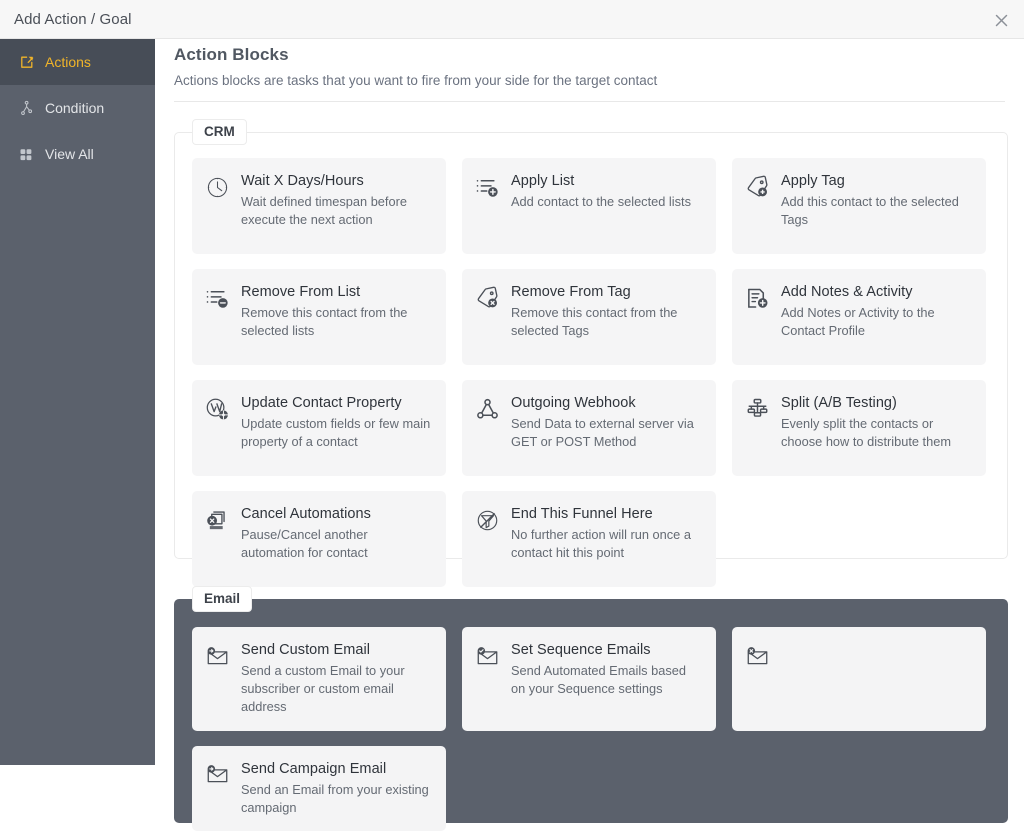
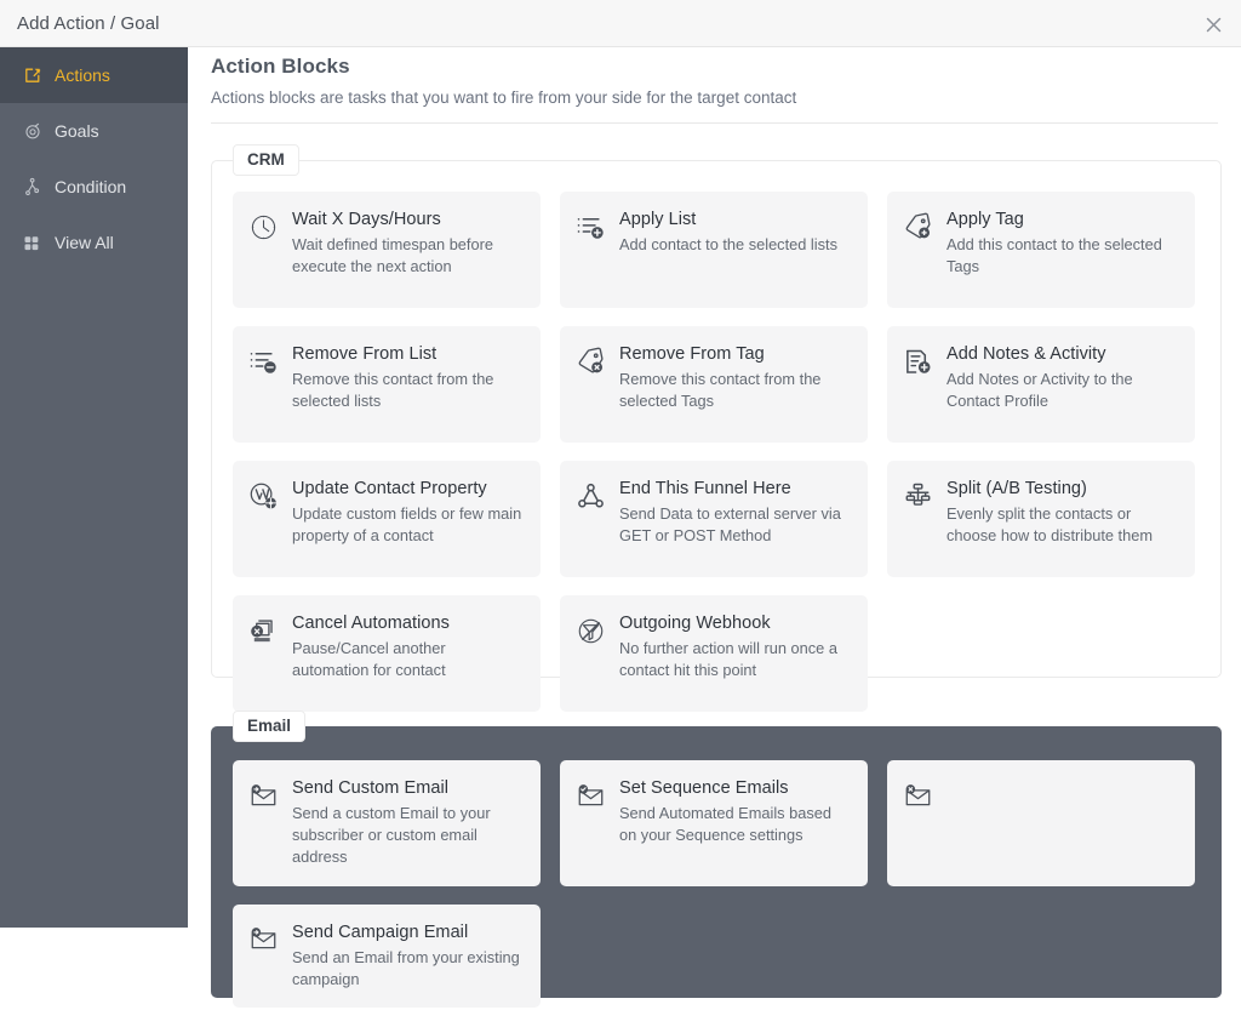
  Add Action / Goal
  Actions
+ Goals
  Condition
  View All
  Action Blocks
  Actions blocks are tasks that you want to fire from your side for the target contact
  CRM
  Wait X Days/Hours
  Wait defined timespan before execute the next action
  Apply List
  Add contact to the selected lists
  Apply Tag
  Add this contact to the selected Tags
  Remove From List
  Remove this contact from the selected lists
  Remove From Tag
  Remove this contact from the selected Tags
  Add Notes & Activity
  Add Notes or Activity to the Contact Profile
  Update Contact Property
  Update custom fields or few main property of a contact
- Outgoing Webhook
+ End This Funnel Here
  Send Data to external server via GET or POST Method
  Split (A/B Testing)
  Evenly split the contacts or choose how to distribute them
  Cancel Automations
  Pause/Cancel another automation for contact
- End This Funnel Here
+ Outgoing Webhook
  No further action will run once a contact hit this point
  Email
  Send Custom Email
  Send a custom Email to your subscriber or custom email address
  Set Sequence Emails
  Send Automated Emails based on your Sequence settings
  Send Campaign Email
  Send an Email from your existing campaign
